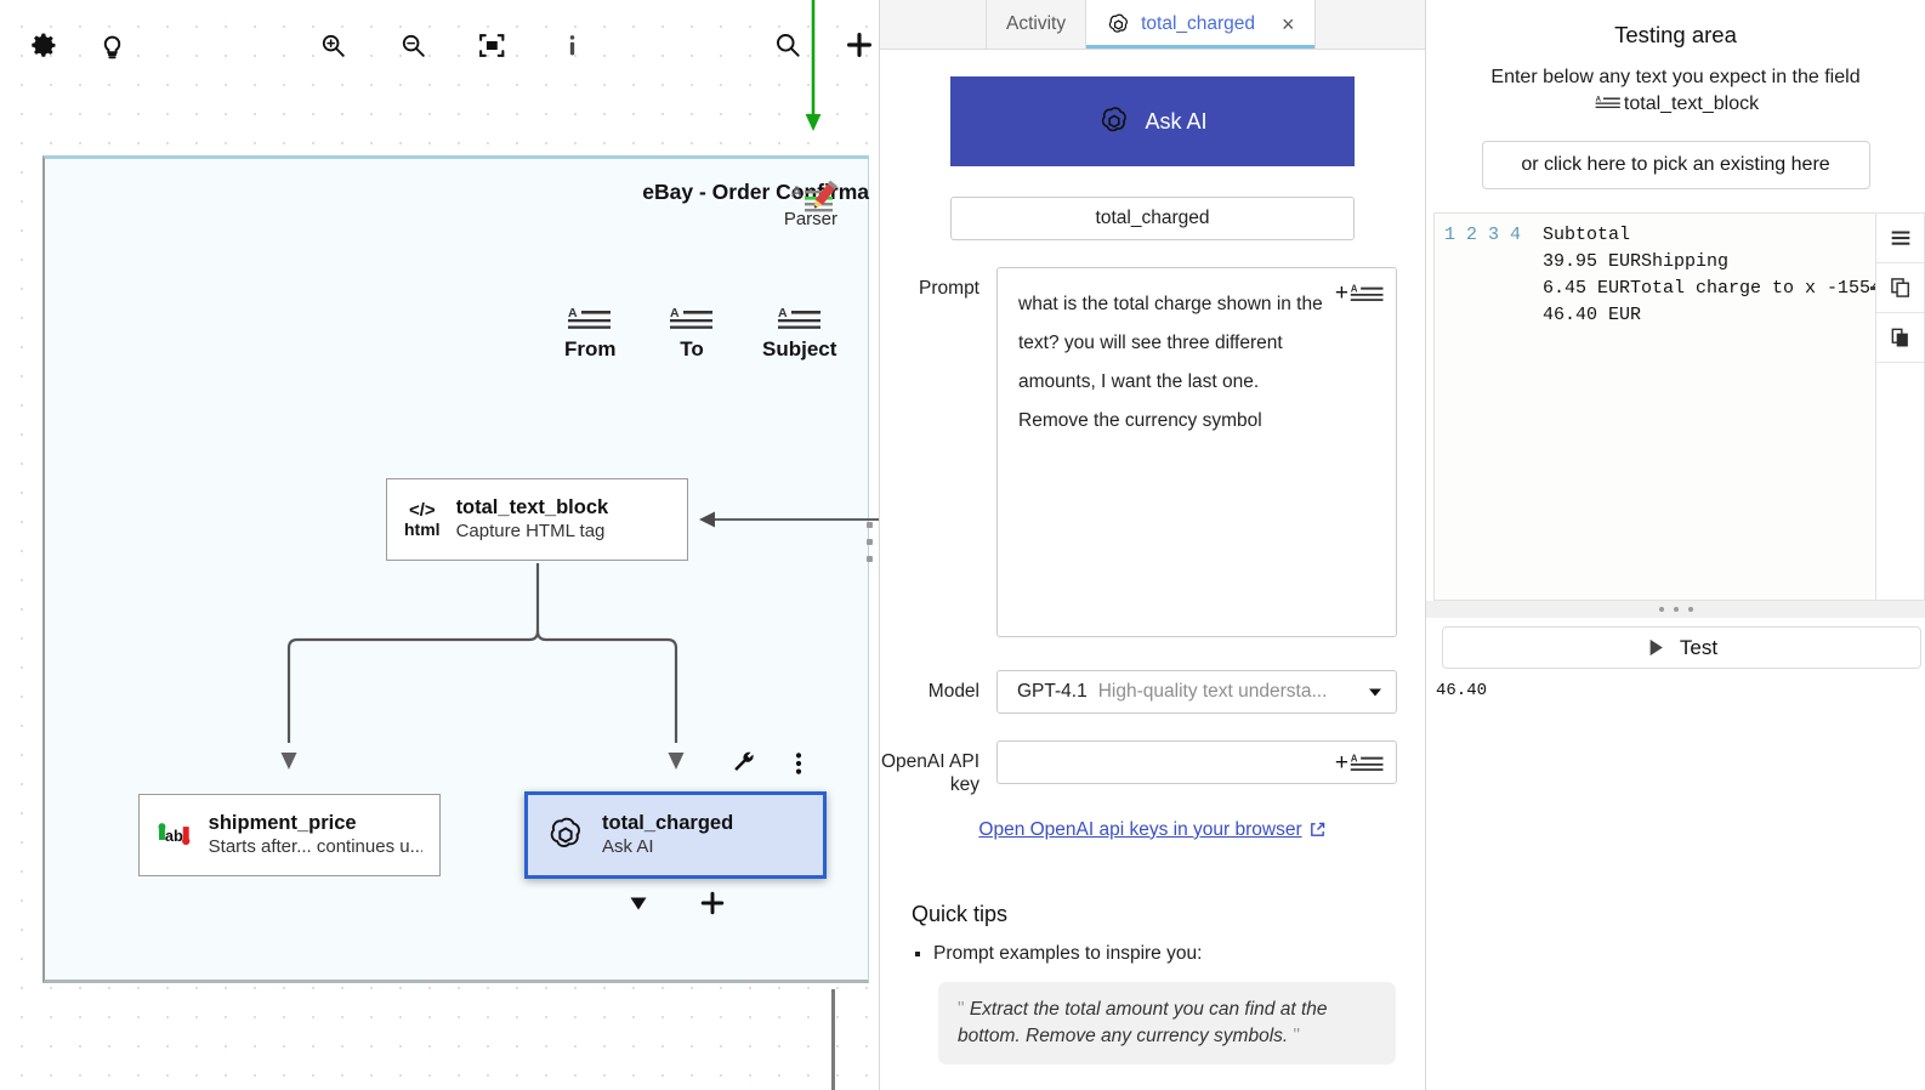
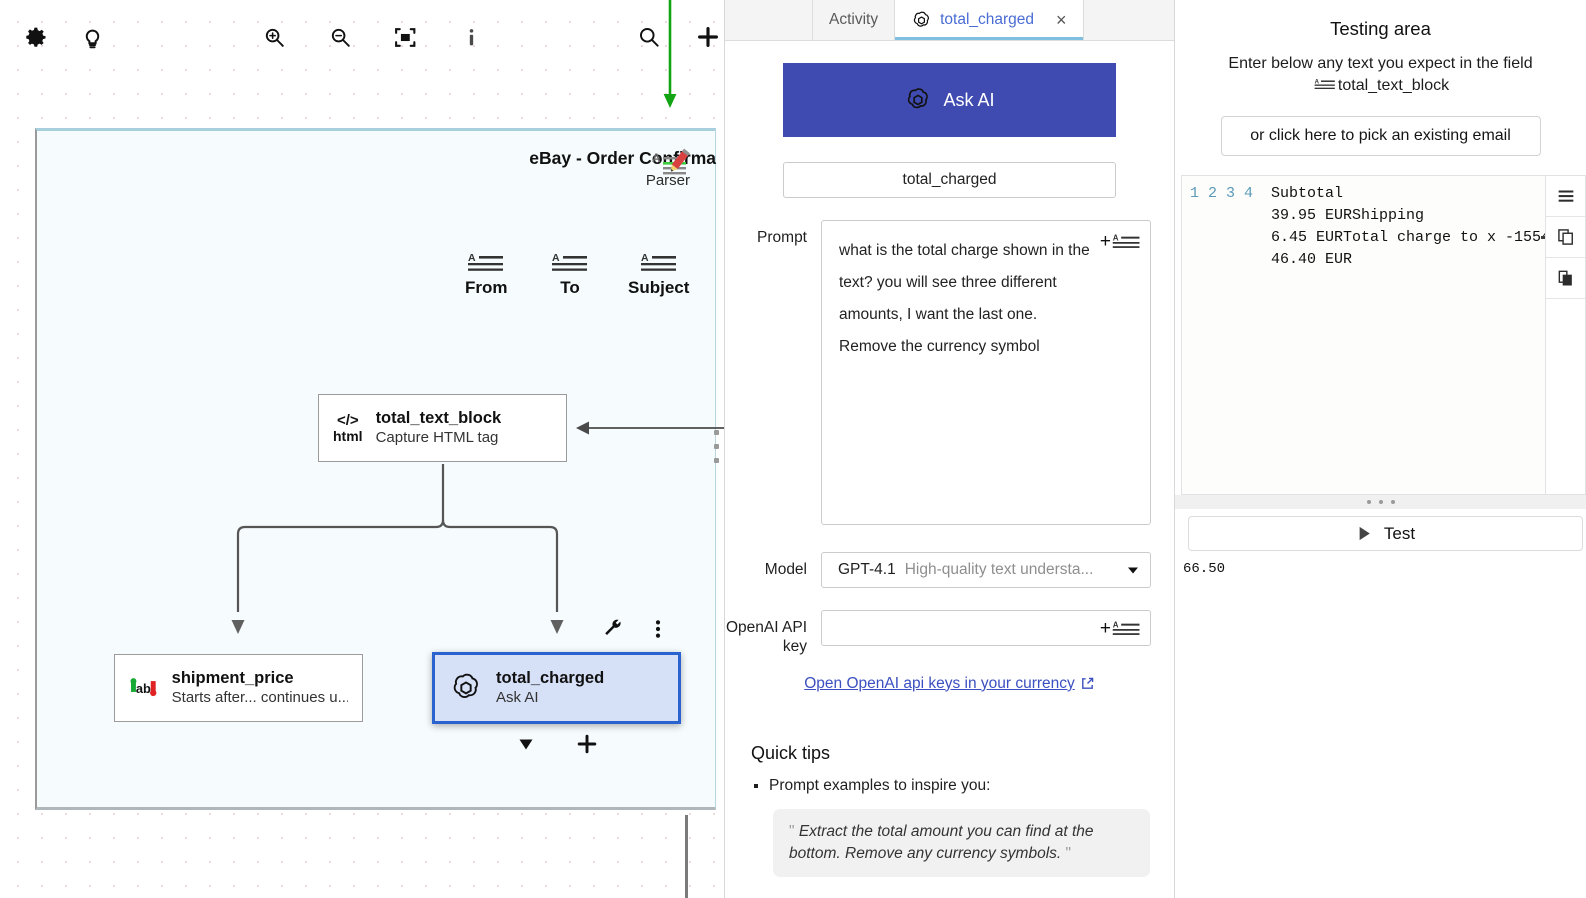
  A
  eBay - Order Corma
  Parser
  A
  From
  A
  To
  A
  Subject
  </>
  html
  total_text_block
  Capture HTML tag
  ab
  shipment_price
  Starts after... continues u..
  total_charged
  Ask AI
  Activity
  total_charged
  ×
  Ask AI
  total_charged
  Prompt
  +
  A
  Model
  GPT-4.1
  High-quality text understa...
  OpenAI API key
  +
  A
- Open OpenAI api keys in your browser
+ Open OpenAI api keys in your currency
  Quick tips
  Prompt examples to inspire you:
  " Extract the total amount you can find at the bottom. Remove any currency symbols. "
  Testing area
  Enter below any text you expect in the field
  total_text_block
- or click here to pick an existing here
+ or click here to pick an existing email
  1 2 3 4
  Subtotal
  39.95 EURShipping
  6.45 EURTotal charge to x -155
  46.40 EUR
  Test
- 46.40
+ 66.50
